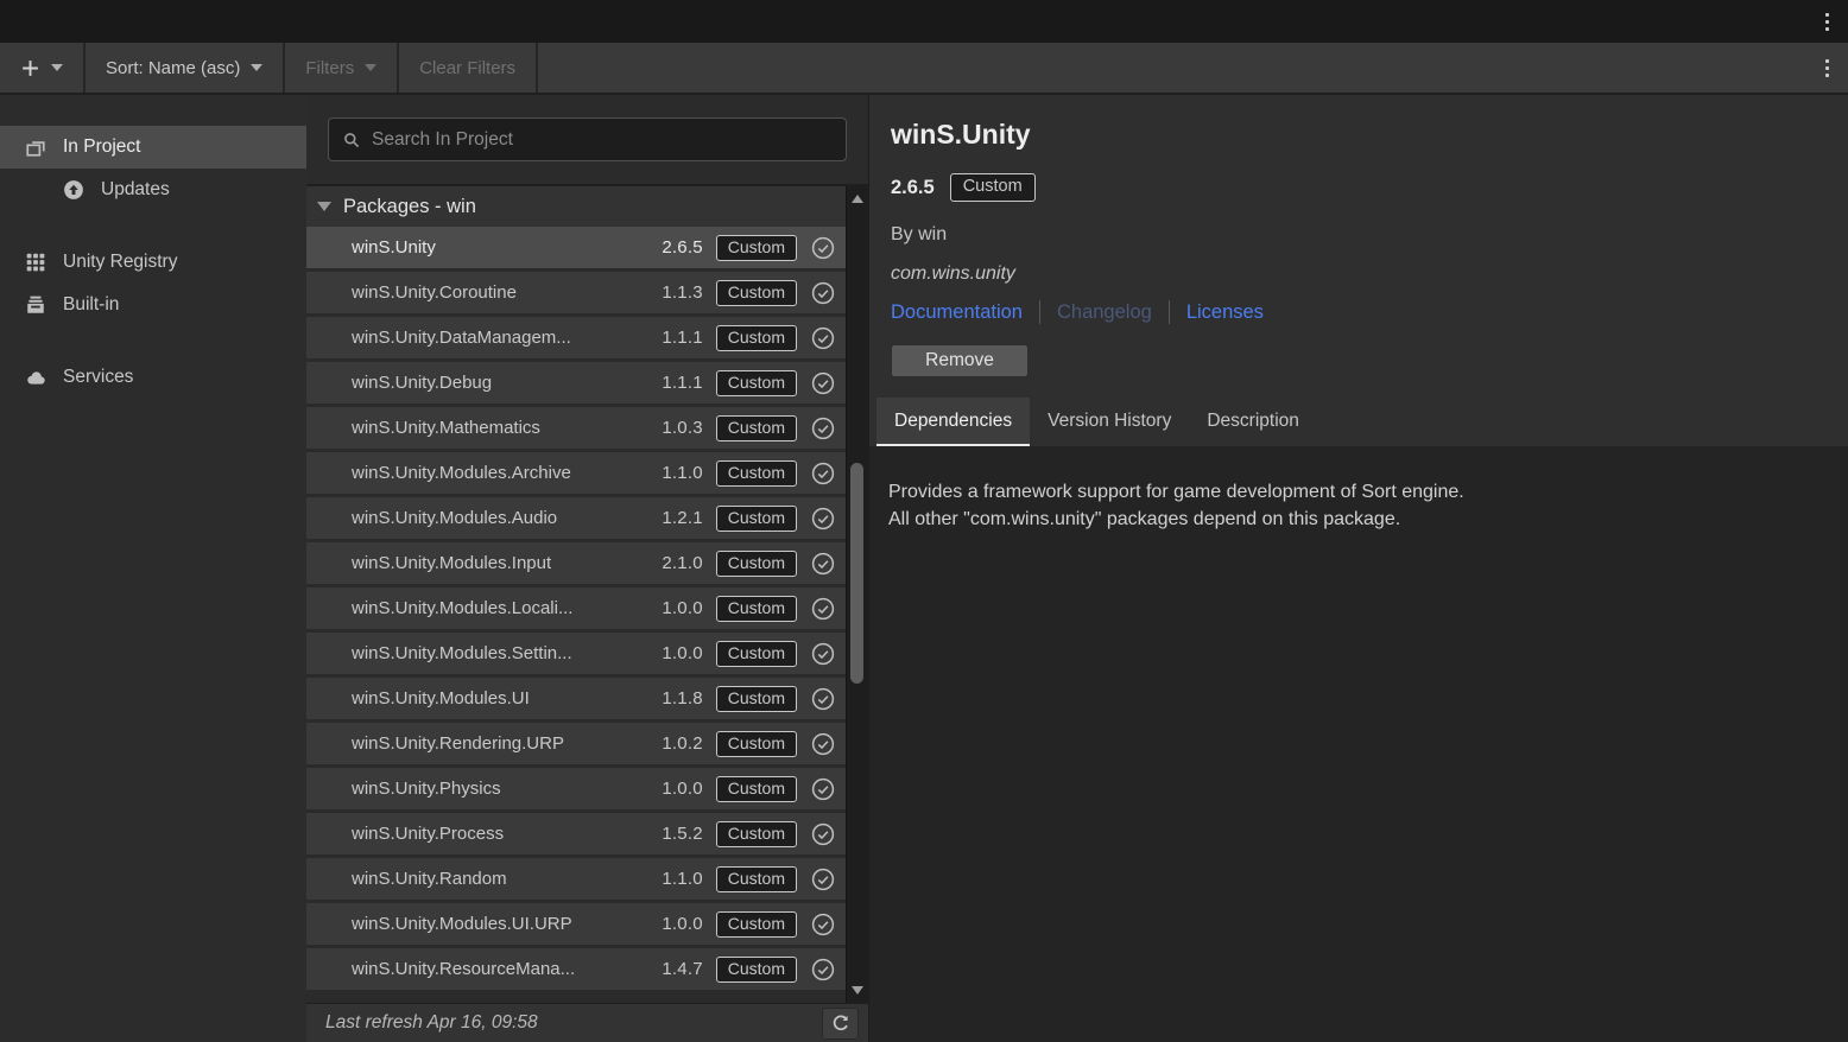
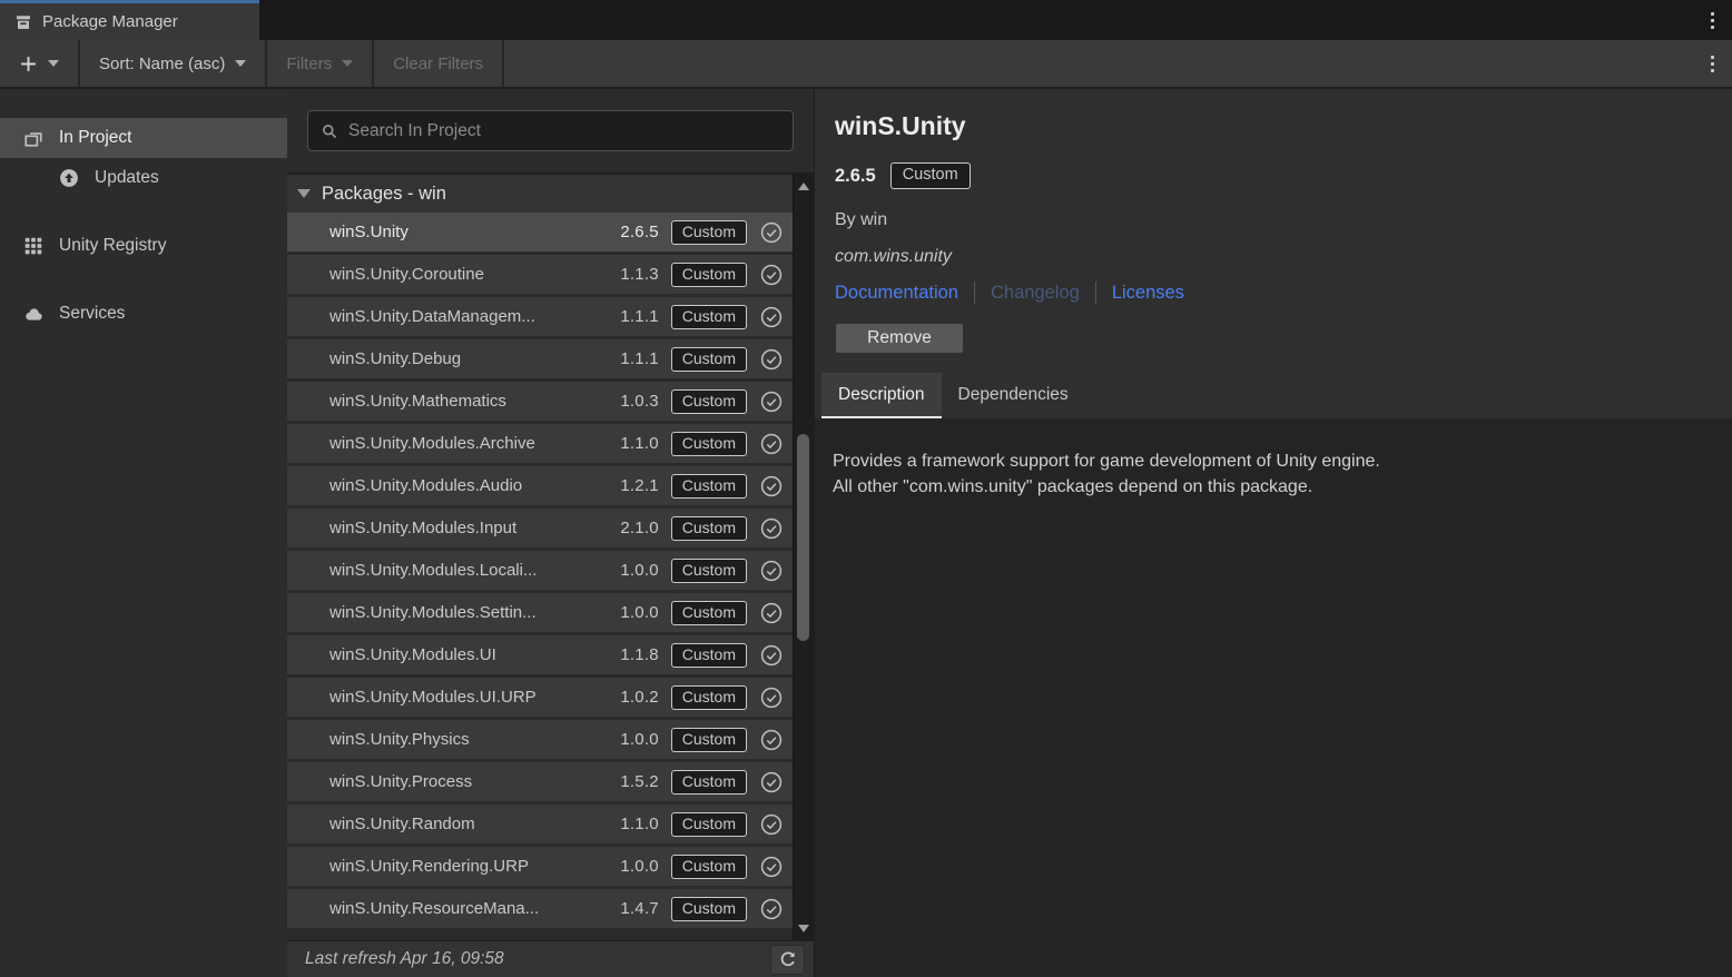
+ Package Manager
  Sort: Name (asc)
  Filters
  Clear Filters
  In Project
  Updates
  Unity Registry
- Built-in
  Services
  Search In Project
  Packages - win
  winS.Unity
  2.6.5
  Custom
  winS.Unity.Coroutine
  1.1.3
  Custom
  winS.Unity.DataManagem...
  1.1.1
  Custom
  winS.Unity.Debug
  1.1.1
  Custom
  winS.Unity.Mathematics
  1.0.3
  Custom
  winS.Unity.Modules.Archive
  1.1.0
  Custom
  winS.Unity.Modules.Audio
  1.2.1
  Custom
  winS.Unity.Modules.Input
  2.1.0
  Custom
  winS.Unity.Modules.Locali...
  1.0.0
  Custom
  winS.Unity.Modules.Settin...
  1.0.0
  Custom
  winS.Unity.Modules.UI
  1.1.8
  Custom
- winS.Unity.Rendering.URP
+ winS.Unity.Modules.UI.URP
  1.0.2
  Custom
  winS.Unity.Physics
  1.0.0
  Custom
  winS.Unity.Process
  1.5.2
  Custom
  winS.Unity.Random
  1.1.0
  Custom
- winS.Unity.Modules.UI.URP
+ winS.Unity.Rendering.URP
  1.0.0
  Custom
  winS.Unity.ResourceMana...
  1.4.7
  Custom
  Last refresh Apr 16, 09:58
  winS.Unity
  2.6.5
  Custom
  By win
  com.wins.unity
  Documentation
  Changelog
  Licenses
  Remove
- Dependencies
+ Description
- Version History
- Description
+ Dependencies
- Provides a framework support for game development of Sort engine.
+ Provides a framework support for game development of Unity engine.
  All other "com.wins.unity" packages depend on this package.
